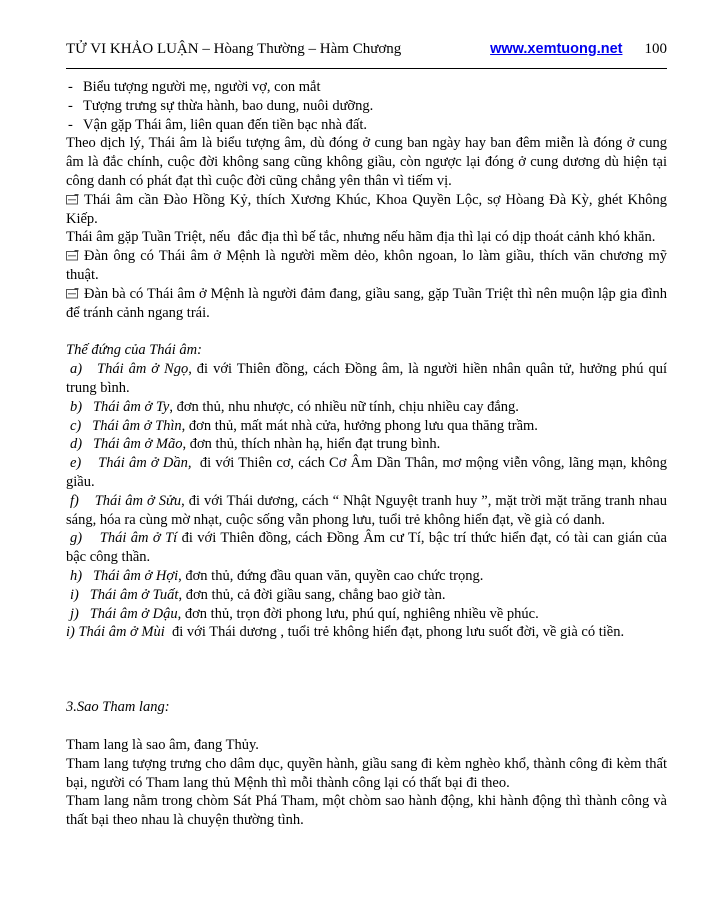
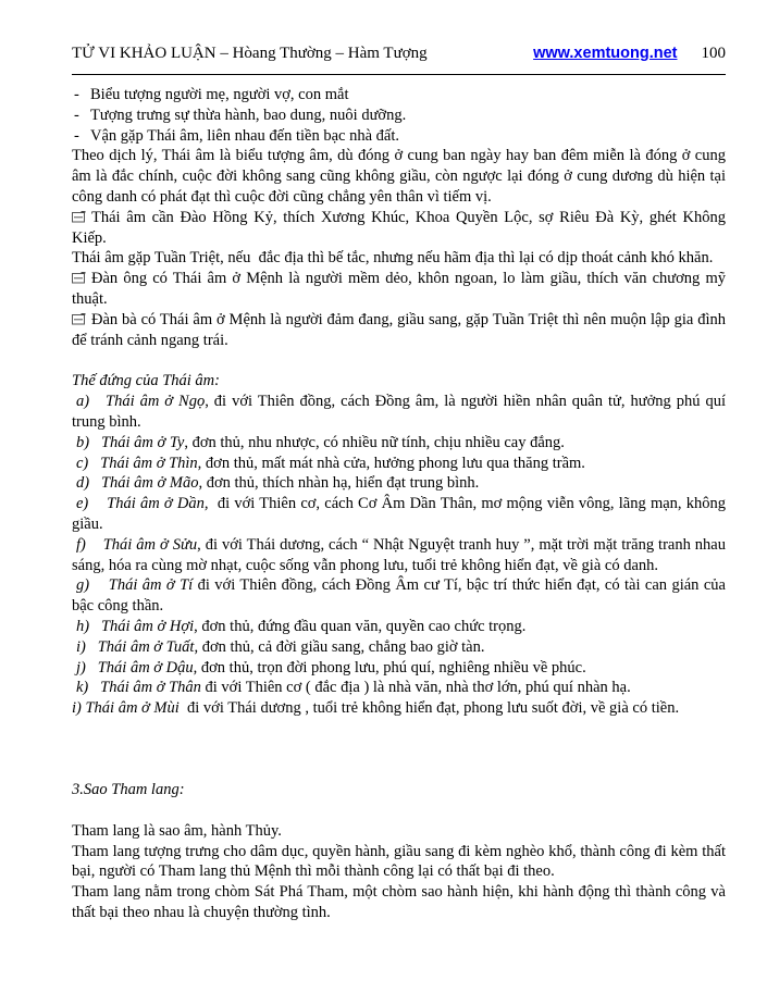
- TỬ VI KHẢO LUẬN – Hòang Thường – Hàm Chương
+ TỬ VI KHẢO LUẬN – Hòang Thường – Hàm Tượng
  www.xemtuong.net
  100
  -
  Biểu tượng người mẹ, người vợ, con mắt
  -
  Tượng trưng sự thừa hành, bao dung, nuôi dưỡng.
  -
- Vận gặp Thái âm, liên quan đến tiền bạc nhà đất.
+ Vận gặp Thái âm, liên nhau đến tiền bạc nhà đất.
  Theo dịch lý, Thái âm là biểu tượng âm, dù đóng ở cung ban ngày hay ban đêm miễn là đóng ở cung âm là đắc chính, cuộc đời không sang cũng không giầu, còn ngược lại đóng ở cung dương dù hiện tại công danh có phát đạt thì cuộc đời cũng chẳng yên thân vì tiếm vị.
- Thái âm cần Đào Hồng Kỷ, thích Xương Khúc, Khoa Quyền Lộc, sợ Hòang Đà Kỳ, ghét Không Kiếp.
+ Thái âm cần Đào Hồng Kỷ, thích Xương Khúc, Khoa Quyền Lộc, sợ Riêu Đà Kỳ, ghét Không Kiếp.
  Thái âm gặp Tuần Triệt, nếu đắc địa thì bế tắc, nhưng nếu hãm địa thì lại có dịp thoát cảnh khó khăn.
  Đàn ông có Thái âm ở Mệnh là người mềm dẻo, khôn ngoan, lo làm giầu, thích văn chương mỹ thuật.
  Đàn bà có Thái âm ở Mệnh là người đảm đang, giầu sang, gặp Tuần Triệt thì nên muộn lập gia đình để tránh cảnh ngang trái.
  Thế đứng của Thái âm:
  a) Thái âm ở Ngọ, đi với Thiên đồng, cách Đồng âm, là người hiền nhân quân tử, hưởng phú quí trung bình.
  b) Thái âm ở Ty, đơn thủ, nhu nhược, có nhiều nữ tính, chịu nhiều cay đắng.
  c) Thái âm ở Thìn, đơn thủ, mất mát nhà cửa, hưởng phong lưu qua thăng trầm.
  d) Thái âm ở Mão, đơn thủ, thích nhàn hạ, hiển đạt trung bình.
  e) Thái âm ở Dần, đi với Thiên cơ, cách Cơ Âm Dần Thân, mơ mộng viễn vông, lãng mạn, không giầu.
  f) Thái âm ở Sửu, đi với Thái dương, cách “ Nhật Nguyệt tranh huy ”, mặt trời mặt trăng tranh nhau sáng, hóa ra cùng mờ nhạt, cuộc sống vẫn phong lưu, tuổi trẻ không hiển đạt, về già có danh.
  g) Thái âm ở Tí đi với Thiên đồng, cách Đồng Âm cư Tí, bậc trí thức hiển đạt, có tài can gián của bậc công thần.
  h) Thái âm ở Hợi, đơn thủ, đứng đầu quan văn, quyền cao chức trọng.
  i) Thái âm ở Tuất, đơn thủ, cả đời giầu sang, chẳng bao giờ tàn.
  j) Thái âm ở Dậu, đơn thủ, trọn đời phong lưu, phú quí, nghiêng nhiều về phúc.
+ k) Thái âm ở Thân đi với Thiên cơ ( đắc địa ) là nhà văn, nhà thơ lớn, phú quí nhàn hạ.
  i) Thái âm ở Mùi đi với Thái dương , tuổi trẻ không hiển đạt, phong lưu suốt đời, về già có tiền.
  3.Sao Tham lang:
- Tham lang là sao âm, đang Thủy.
+ Tham lang là sao âm, hành Thủy.
  Tham lang tượng trưng cho dâm dục, quyền hành, giầu sang đi kèm nghèo khổ, thành công đi kèm thất bại, người có Tham lang thủ Mệnh thì mỗi thành công lại có thất bại đi theo.
- Tham lang nằm trong chòm Sát Phá Tham, một chòm sao hành động, khi hành động thì thành công và thất bại theo nhau là chuyện thường tình.
+ Tham lang nằm trong chòm Sát Phá Tham, một chòm sao hành hiện, khi hành động thì thành công và thất bại theo nhau là chuyện thường tình.
